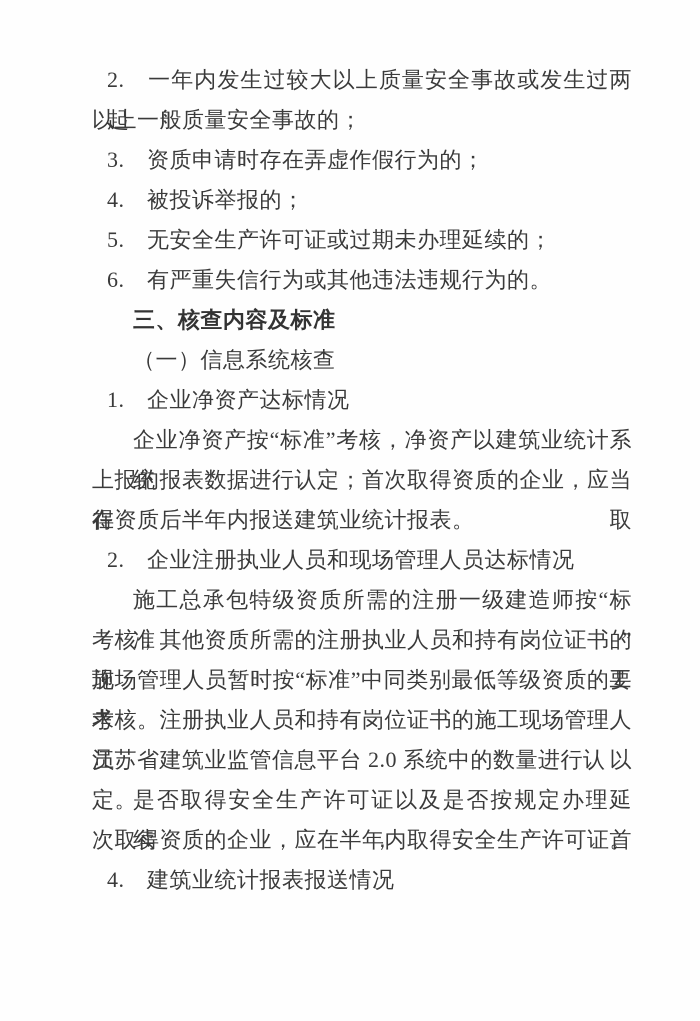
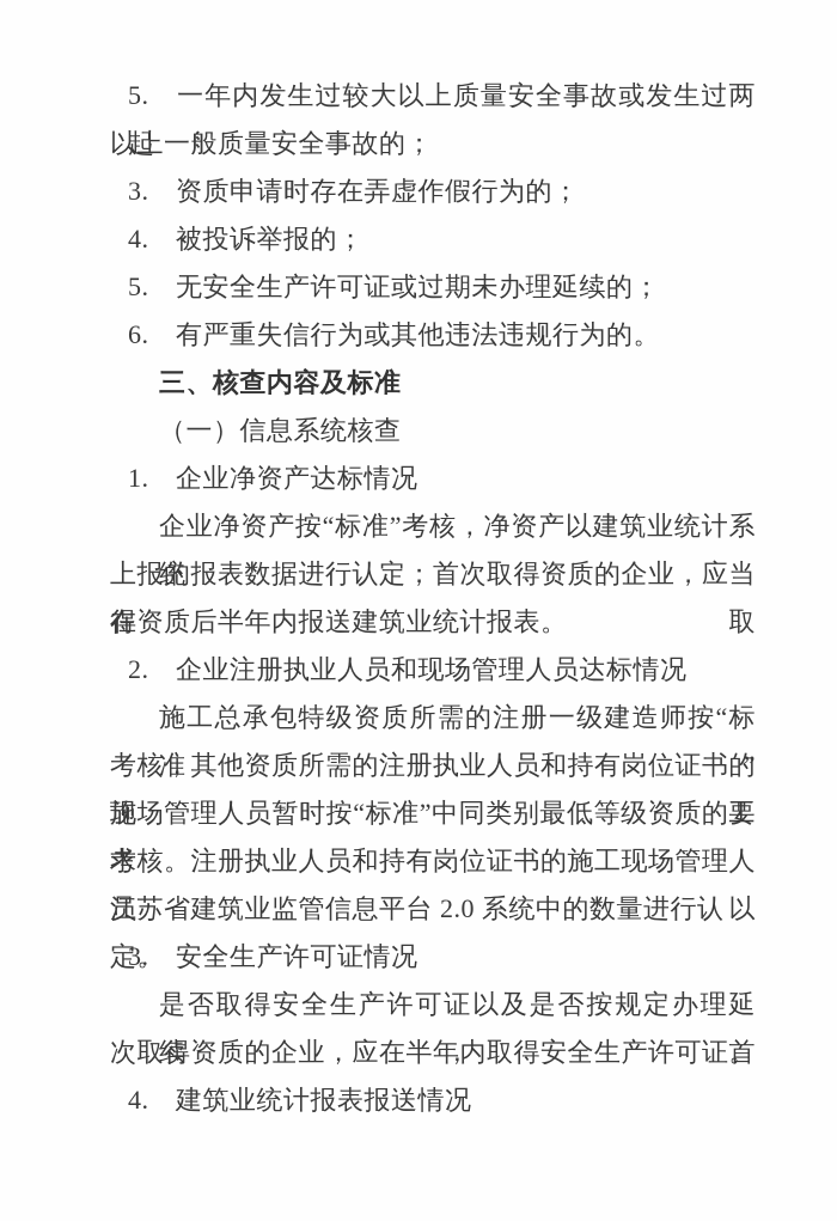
- 2. 一年内发生过较大以上质量安全事故或发生过两起
+ 5. 一年内发生过较大以上质量安全事故或发生过两起
  以上一般质量安全事故的；
  3. 资质申请时存在弄虚作假行为的；
  4. 被投诉举报的；
  5. 无安全生产许可证或过期未办理延续的；
  6. 有严重失信行为或其他违法违规行为的。
  三、核查内容及标准
  （一）信息系统核查
  1. 企业净资产达标情况
  企业净资产按“标准”考核，净资产以建筑业统计系统
  上报的报表数据进行认定；首次取得资质的企业，应当在取
  得资质后半年内报送建筑业统计报表。
  2. 企业注册执业人员和现场管理人员达标情况
  施工总承包特级资质所需的注册一级建造师按“标准”
  考核，其他资质所需的注册执业人员和持有岗位证书的施工
  现场管理人员暂时按“标准”中同类别最低等级资质的要求
  考核。注册执业人员和持有岗位证书的施工现场管理人员以
  江苏省建筑业监管信息平台 2.0 系统中的数量进行认定。
+ 3. 安全生产许可证情况
  是否取得安全生产许可证以及是否按规定办理延续，首
  次取得资质的企业，应在半年内取得安全生产许可证。
  4. 建筑业统计报表报送情况
